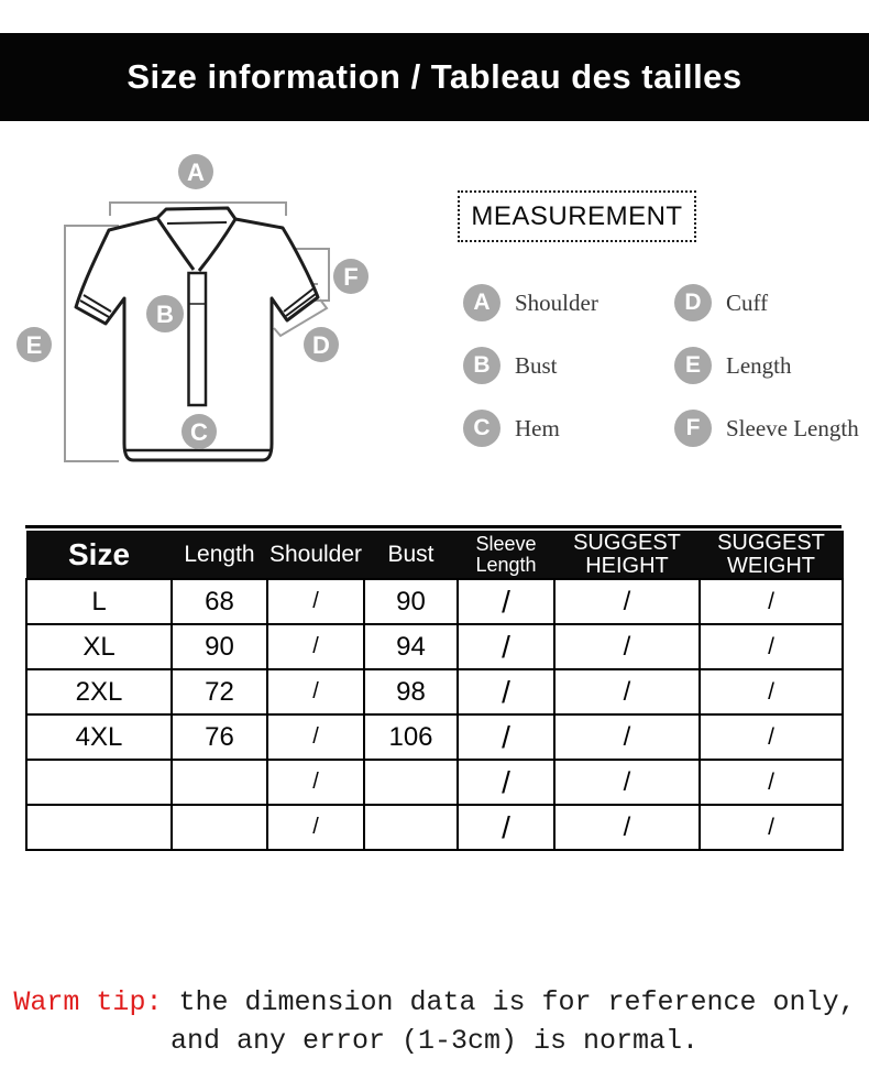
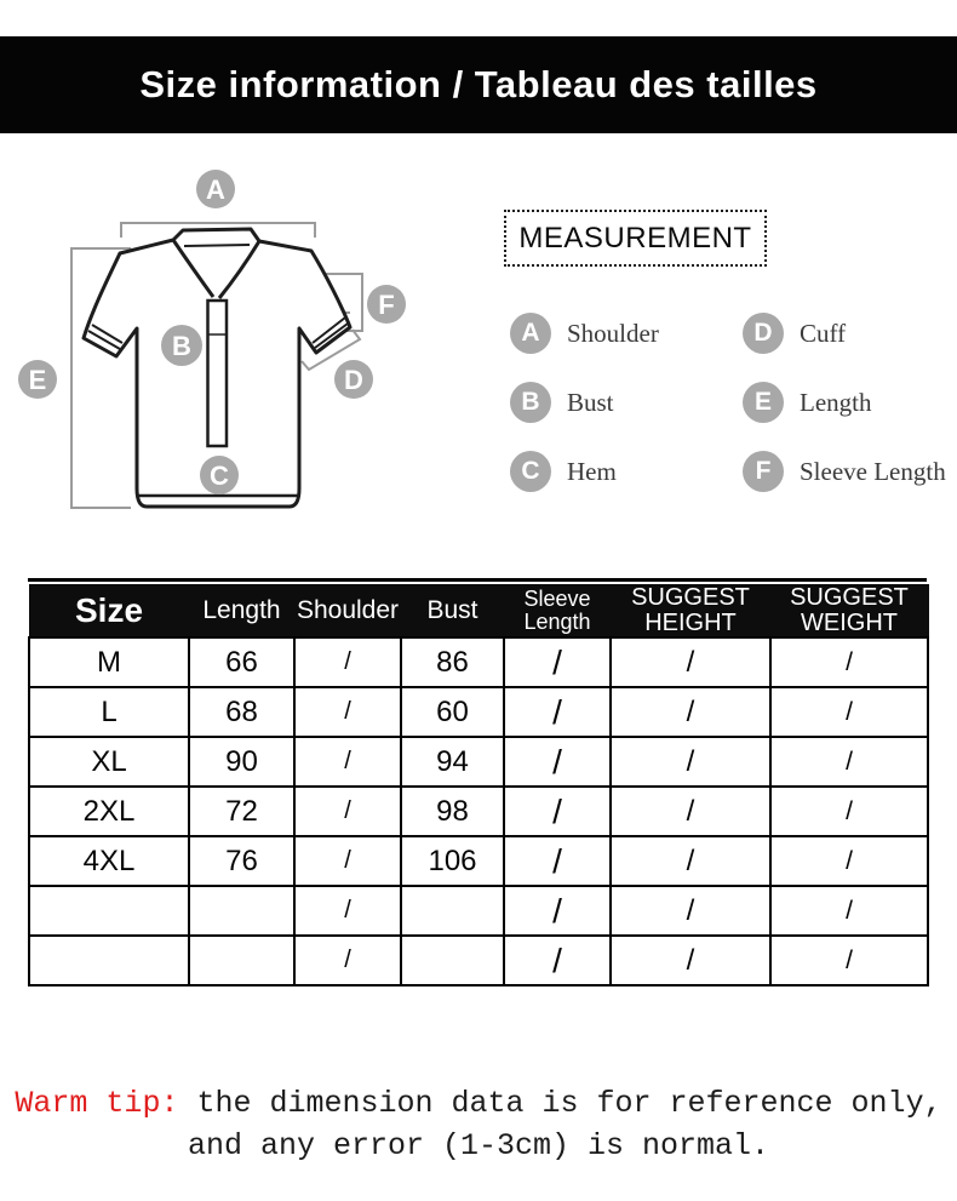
  Size information / Tableau des tailles
  A
  B
  C
  D
  E
  F
  MEASUREMENT
  A
  Shoulder
  B
  Bust
  C
  Hem
  D
  Cuff
  E
  Length
  F
  Sleeve Length
  Size	Length	Shoulder	Bust	Sleeve Length	SUGGEST HEIGHT	SUGGEST WEIGHT
+ M	66	/	86	/	/	/
- L	68	/	90	/	/	/
+ L	68	/	60	/	/	/
  XL	90	/	94	/	/	/
  2XL	72	/	98	/	/	/
  4XL	76	/	106	/	/	/
  		/		/	/	/
  		/		/	/	/
  Warm tip: the dimension data is for reference only,
  and any error (1-3cm) is normal.
